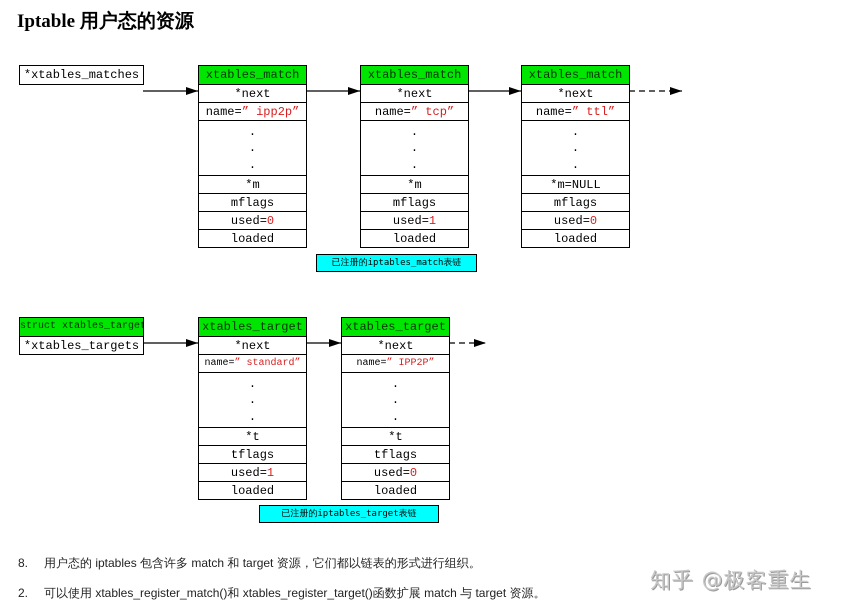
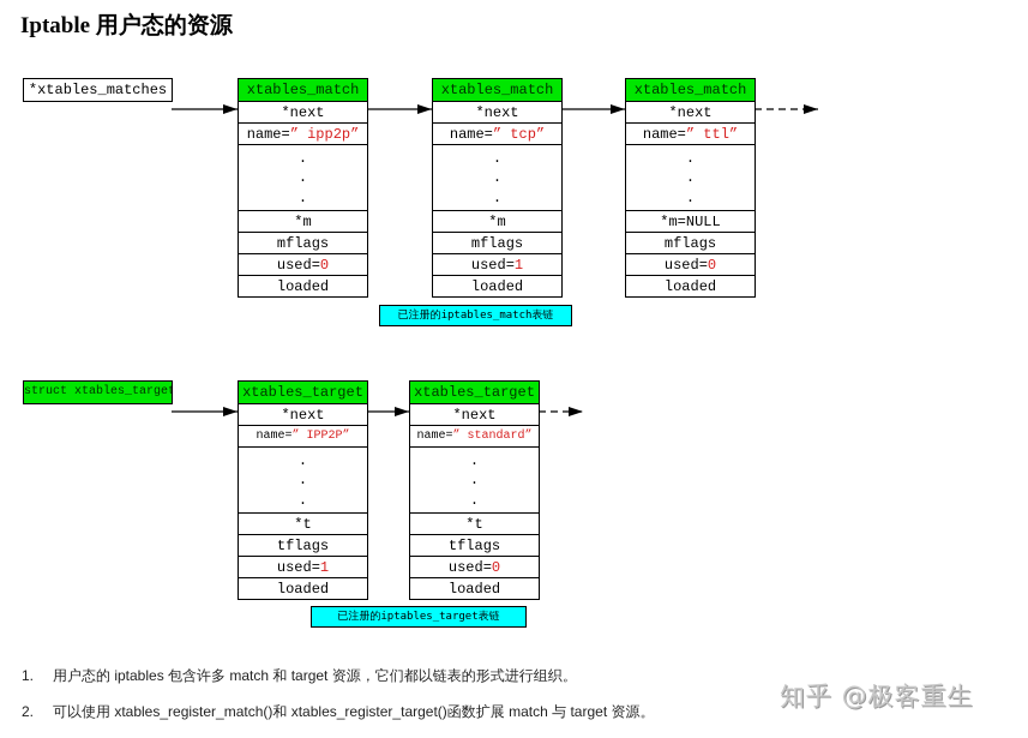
  Iptable 用户态的资源
  *xtables_matches
  xtables_match
  *next
  name=” ipp2p”
  .
  .
  .
  *m
  mflags
  used=0
  loaded
  xtables_match
  *next
  name=” tcp”
  .
  .
  .
  *m
  mflags
  used=1
  loaded
  xtables_match
  *next
  name=” ttl”
  .
  .
  .
  *m=NULL
  mflags
  used=0
  loaded
  已注册的iptables_match表链
  struct xtables_targe
- *xtables_targets
  xtables_target
  *next
- name=” standard”
+ name=” IPP2P”
  .
  .
  .
  *t
  tflags
  used=1
  loaded
  xtables_target
  *next
- name=” IPP2P”
+ name=” standard”
  .
  .
  .
  *t
  tflags
  used=0
  loaded
  已注册的iptables_target表链
- 8. 用户态的 iptables 包含许多 match 和 target 资源，它们都以链表的形式进行组织。
+ 1. 用户态的 iptables 包含许多 match 和 target 资源，它们都以链表的形式进行组织。
  2. 可以使用 xtables_register_match()和 xtables_register_target()函数扩展 match 与 target 资源。
  知乎 @极客重生
